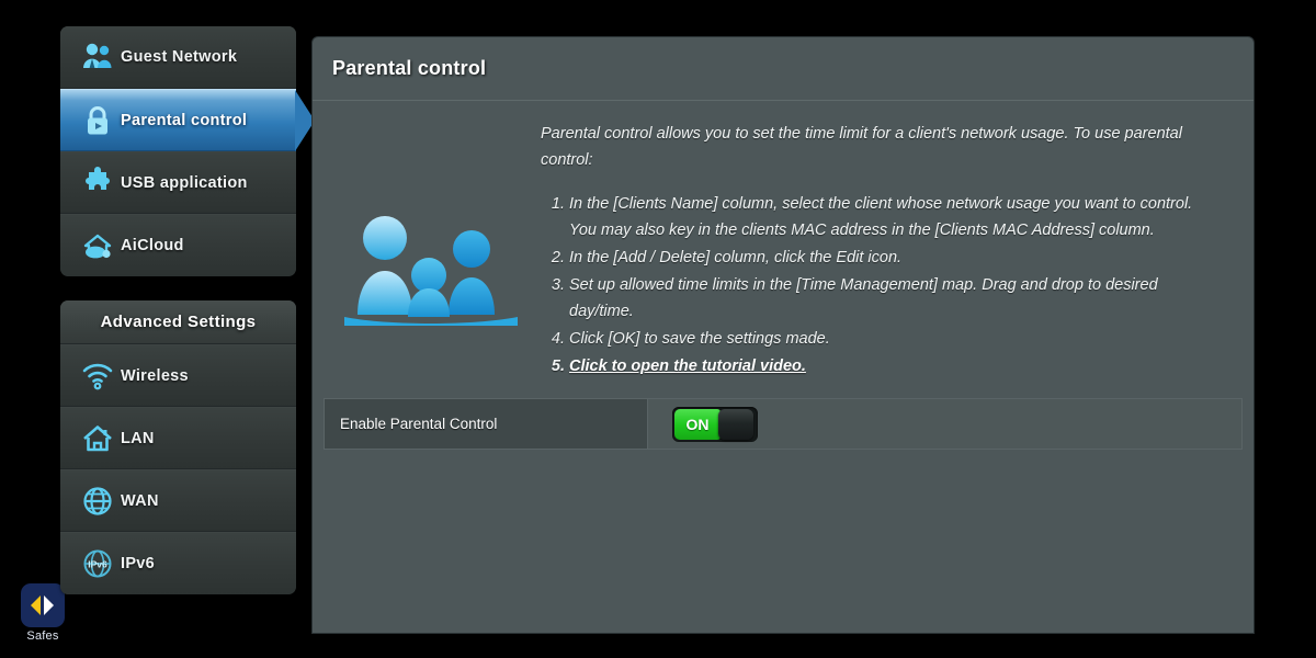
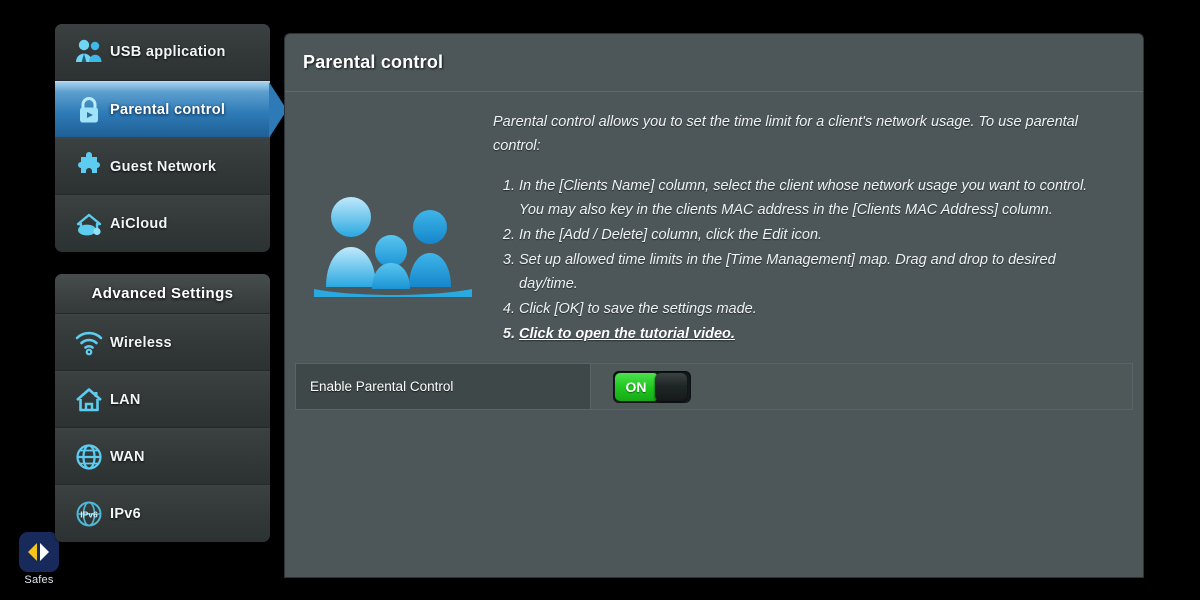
  Safes
- Guest Network
+ USB application
  Parental control
- USB application
+ Guest Network
  AiCloud
  Advanced Settings
  Wireless
  LAN
  WAN
  IPv6
  IPv6
  Parental control
  Parental control allows you to set the time limit for a client's network usage. To use parental control:
  In the [Clients Name] column, select the client whose network usage you want to control. You may also key in the clients MAC address in the [Clients MAC Address] column.
  In the [Add / Delete] column, click the Edit icon.
  Set up allowed time limits in the [Time Management] map. Drag and drop to desired day/time.
  Click [OK] to save the settings made.
  Click to open the tutorial video.
  Enable Parental Control
  ON
